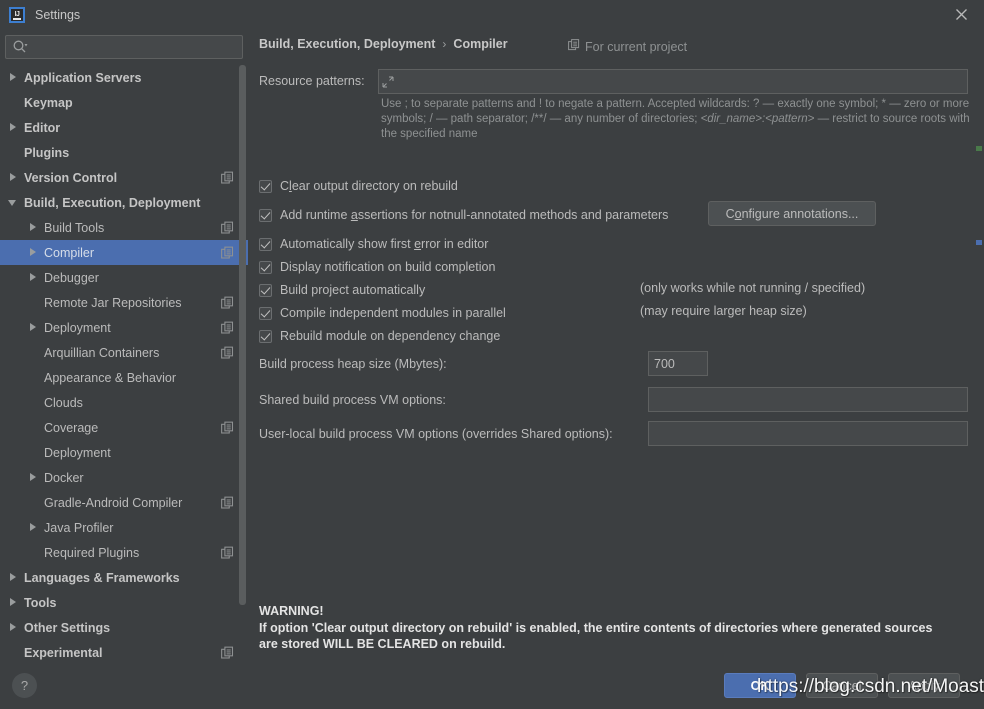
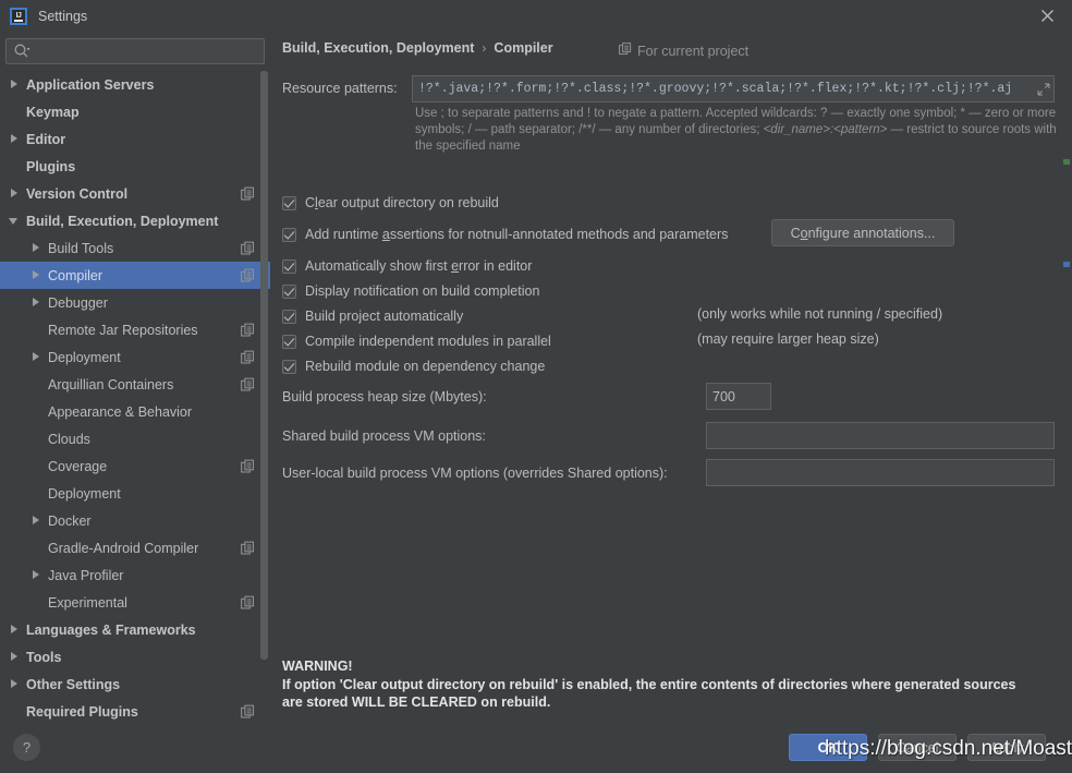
  Settings
  Application Servers
  Keymap
  Editor
  Plugins
  Version Control
  Build, Execution, Deployment
  Build Tools
  Compiler
  Debugger
  Remote Jar Repositories
  Deployment
  Arquillian Containers
  Appearance & Behavior
  Clouds
  Coverage
  Deployment
  Docker
  Gradle-Android Compiler
  Java Profiler
- Required Plugins
+ Experimental
  Languages & Frameworks
  Tools
  Other Settings
- Experimental
+ Required Plugins
  Build, Execution, Deployment
  ›
  Compiler
  For current project
  Resource patterns:
+ !?*.java;!?*.form;!?*.class;!?*.groovy;!?*.scala;!?*.flex;!?*.kt;!?*.clj;!?*.aj
  Use ; to separate patterns and ! to negate a pattern. Accepted wildcards: ? — exactly one symbol; * — zero or more symbols; / — path separator; /**/ — any number of directories; <dir_name>:<pattern> — restrict to source roots with the specified name
  Clear output directory on rebuild
  Add runtime assertions for notnull-annotated methods and parameters
  Automatically show first error in editor
  Display notification on build completion
  Build project automatically
  Compile independent modules in parallel
  Rebuild module on dependency change
  Configure annotations...
  (only works while not running / specified)
  (may require larger heap size)
  Build process heap size (Mbytes):
  700
  Shared build process VM options:
  User-local build process VM options (overrides Shared options):
  WARNING!
  If option 'Clear output directory on rebuild' is enabled, the entire contents of directories where generated sources
  are stored WILL BE CLEARED on rebuild.
  ?
  OK
  Cancel
  Apply
  https://blog.csdn.net/Moast
